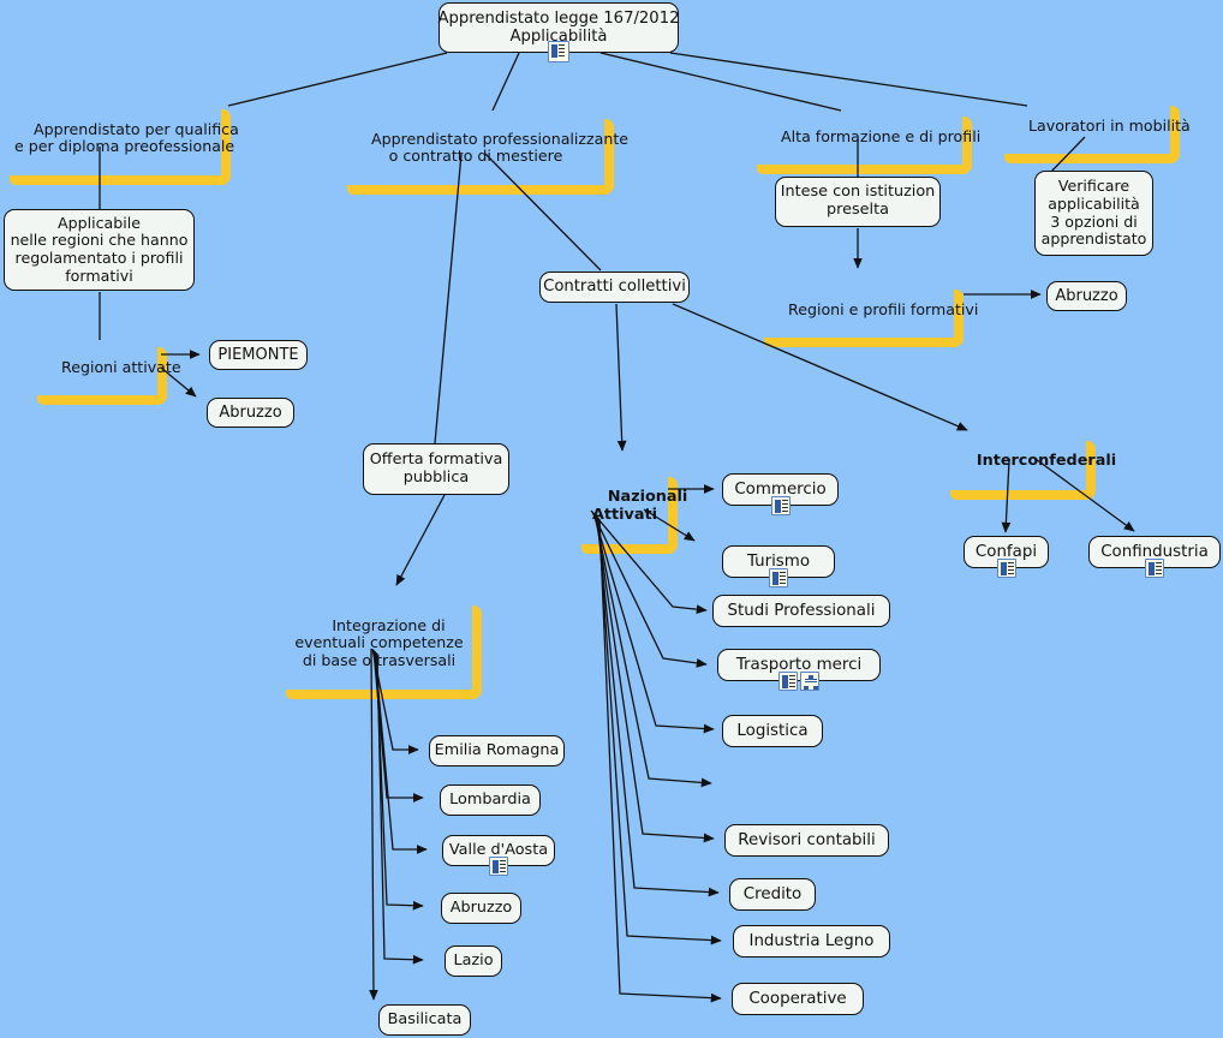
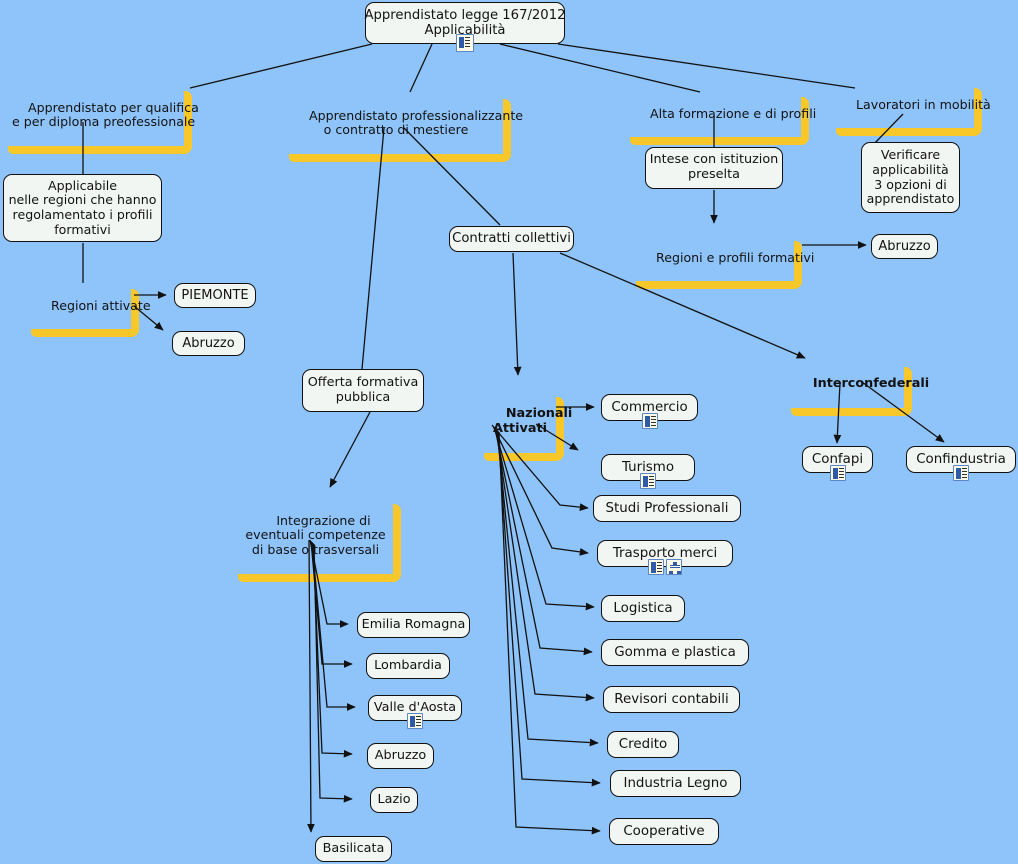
  Apprendistato legge 167/2012
  Applicabilità
  Apprendistato per qualifica
  e per diploma preofessionale
  Apprendistato professionalizzante
  o contratto di mestiere
  Alta formazione e di profili
  Lavoratori in mobilità
  Applicabile
  nelle regioni che hanno
  regolamentato i profili
  formativi
  Regioni attivate
  PIEMONTE
  Abruzzo
  Intese con istituzion
  preselta
  Regioni e profili formativi
  Abruzzo
  Verificare
  applicabilità
  3 opzioni di
  apprendistato
  Contratti collettivi
  Offerta formativa
  pubblica
  Integrazione di
  eventuali competenze
  di base o trasversali
  Nazionali
  Attivati
  Interconfederali
  Commercio
  Turismo
  Studi Professionali
  Trasporto merci
  Logistica
+ Gomma e plastica
  Revisori contabili
  Credito
  Industria Legno
  Cooperative
  Confapi
  Confindustria
  Emilia Romagna
  Lombardia
  Valle d'Aosta
  Abruzzo
  Lazio
  Basilicata
